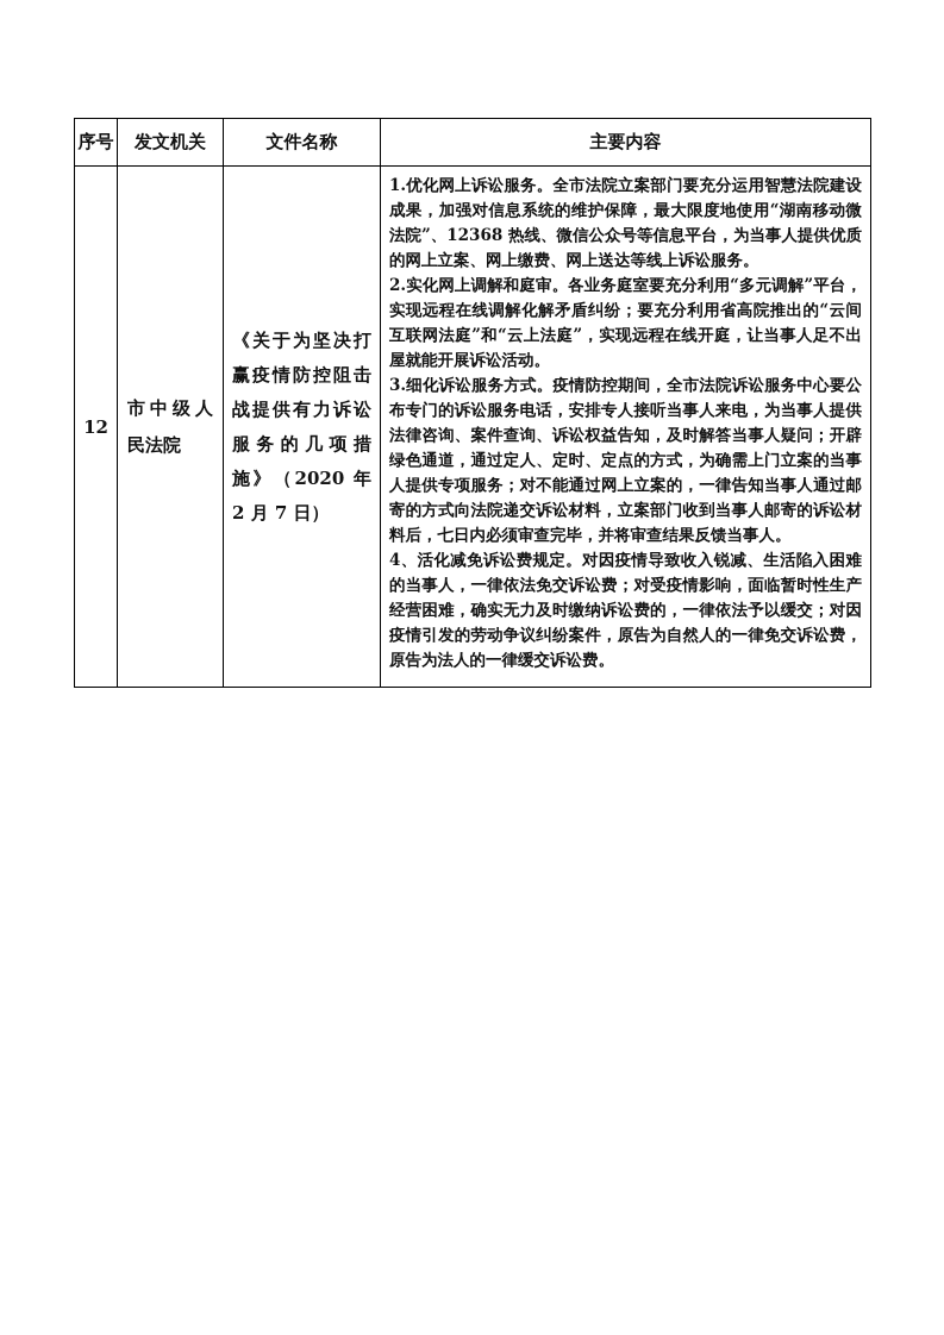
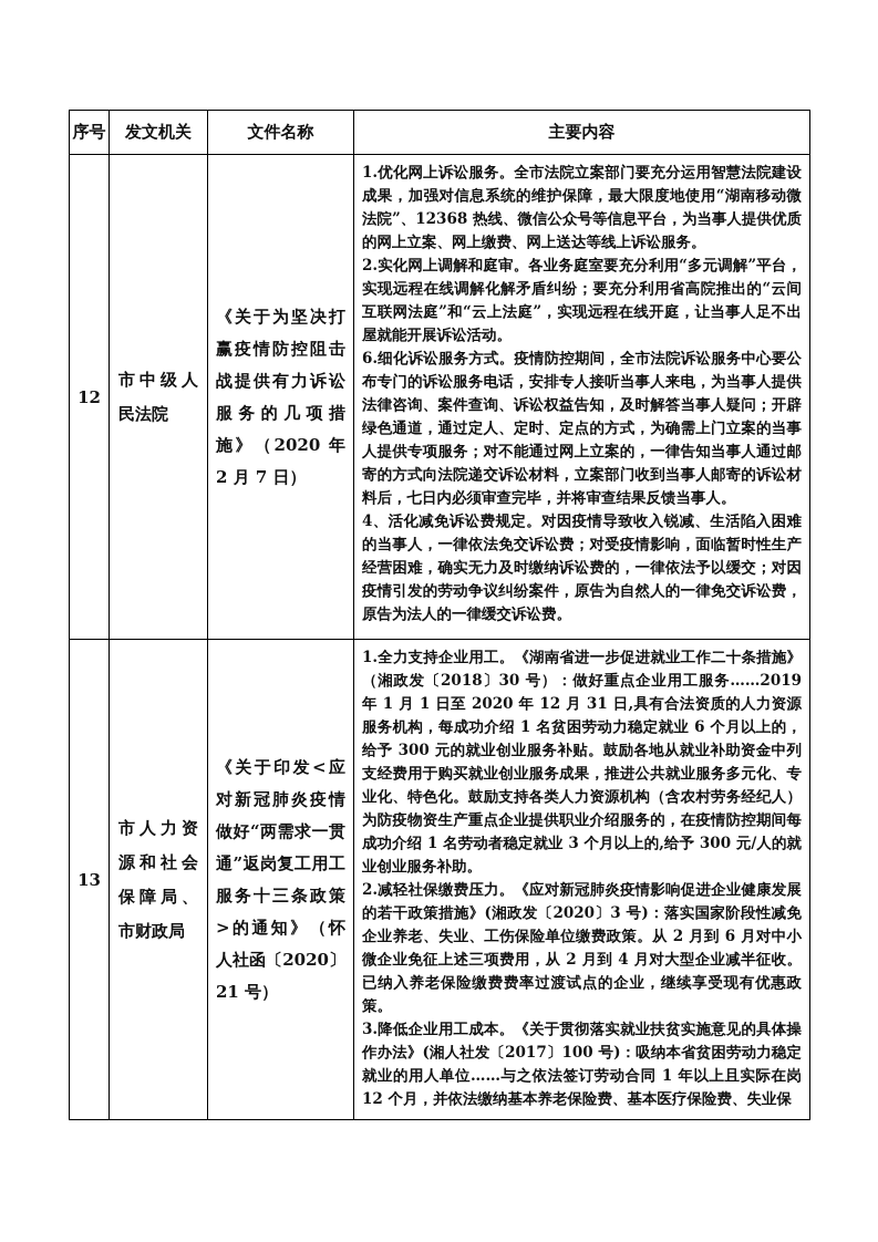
  序号	发文机关	文件名称	主要内容
- 12	市中级人民法院	《关于为坚决打赢疫情防控阻击战提供有力诉讼服务的几项措施》（2020 年 2 月 7 日）	1.优化网上诉讼服务。全市法院立案部门要充分运用智慧法院建设成果，加强对信息系统的维护保障，最大限度地使用“湖南移动微法院”、12368 热线、微信公众号等信息平台，为当事人提供优质的网上立案、网上缴费、网上送达等线上诉讼服务。 2.实化网上调解和庭审。各业务庭室要充分利用“多元调解”平台，实现远程在线调解化解矛盾纠纷；要充分利用省高院推出的“云间互联网法庭”和“云上法庭”，实现远程在线开庭，让当事人足不出屋就能开展诉讼活动。 3.细化诉讼服务方式。疫情防控期间，全市法院诉讼服务中心要公布专门的诉讼服务电话，安排专人接听当事人来电，为当事人提供法律咨询、案件查询、诉讼权益告知，及时解答当事人疑问；开辟绿色通道，通过定人、定时、定点的方式，为确需上门立案的当事人提供专项服务；对不能通过网上立案的，一律告知当事人通过邮寄的方式向法院递交诉讼材料，立案部门收到当事人邮寄的诉讼材料后，七日内必须审查完毕，并将审查结果反馈当事人。 4、活化减免诉讼费规定。对因疫情导致收入锐减、生活陷入困难的当事人，一律依法免交诉讼费；对受疫情影响，面临暂时性生产经营困难，确实无力及时缴纳诉讼费的，一律依法予以缓交；对因疫情引发的劳动争议纠纷案件，原告为自然人的一律免交诉讼费，原告为法人的一律缓交诉讼费。
+ 12	市中级人民法院	《关于为坚决打赢疫情防控阻击战提供有力诉讼服务的几项措施》（2020 年 2 月 7 日）	1.优化网上诉讼服务。全市法院立案部门要充分运用智慧法院建设成果，加强对信息系统的维护保障，最大限度地使用“湖南移动微法院”、12368 热线、微信公众号等信息平台，为当事人提供优质的网上立案、网上缴费、网上送达等线上诉讼服务。 2.实化网上调解和庭审。各业务庭室要充分利用“多元调解”平台，实现远程在线调解化解矛盾纠纷；要充分利用省高院推出的“云间互联网法庭”和“云上法庭”，实现远程在线开庭，让当事人足不出屋就能开展诉讼活动。 6.细化诉讼服务方式。疫情防控期间，全市法院诉讼服务中心要公布专门的诉讼服务电话，安排专人接听当事人来电，为当事人提供法律咨询、案件查询、诉讼权益告知，及时解答当事人疑问；开辟绿色通道，通过定人、定时、定点的方式，为确需上门立案的当事人提供专项服务；对不能通过网上立案的，一律告知当事人通过邮寄的方式向法院递交诉讼材料，立案部门收到当事人邮寄的诉讼材料后，七日内必须审查完毕，并将审查结果反馈当事人。 4、活化减免诉讼费规定。对因疫情导致收入锐减、生活陷入困难的当事人，一律依法免交诉讼费；对受疫情影响，面临暂时性生产经营困难，确实无力及时缴纳诉讼费的，一律依法予以缓交；对因疫情引发的劳动争议纠纷案件，原告为自然人的一律免交诉讼费，原告为法人的一律缓交诉讼费。
+ 13	市人力资源和社会保障局、市财政局	《关于印发<应对新冠肺炎疫情做好“两需求一贯通”返岗复工用工服务十三条政策>的通知》（怀人社函〔2020〕21 号）	1.全力支持企业用工。《湖南省进一步促进就业工作二十条措施》（湘政发〔2018〕30 号）：做好重点企业用工服务……2019 年 1 月 1 日至 2020 年 12 月 31 日,具有合法资质的人力资源服务机构，每成功介绍 1 名贫困劳动力稳定就业 6 个月以上的，给予 300 元的就业创业服务补贴。鼓励各地从就业补助资金中列支经费用于购买就业创业服务成果，推进公共就业服务多元化、专业化、特色化。鼓励支持各类人力资源机构（含农村劳务经纪人）为防疫物资生产重点企业提供职业介绍服务的，在疫情防控期间每成功介绍 1 名劳动者稳定就业 3 个月以上的,给予 300 元/人的就业创业服务补助。 2.减轻社保缴费压力。《应对新冠肺炎疫情影响促进企业健康发展的若干政策措施》(湘政发〔2020〕3 号)：落实国家阶段性减免企业养老、失业、工伤保险单位缴费政策。从 2 月到 6 月对中小微企业免征上述三项费用，从 2 月到 4 月对大型企业减半征收。已纳入养老保险缴费费率过渡试点的企业，继续享受现有优惠政策。 3.降低企业用工成本。《关于贯彻落实就业扶贫实施意见的具体操作办法》(湘人社发〔2017〕100 号)：吸纳本省贫困劳动力稳定就业的用人单位……与之依法签订劳动合同 1 年以上且实际在岗 12 个月，并依法缴纳基本养老保险费、基本医疗保险费、失业保
